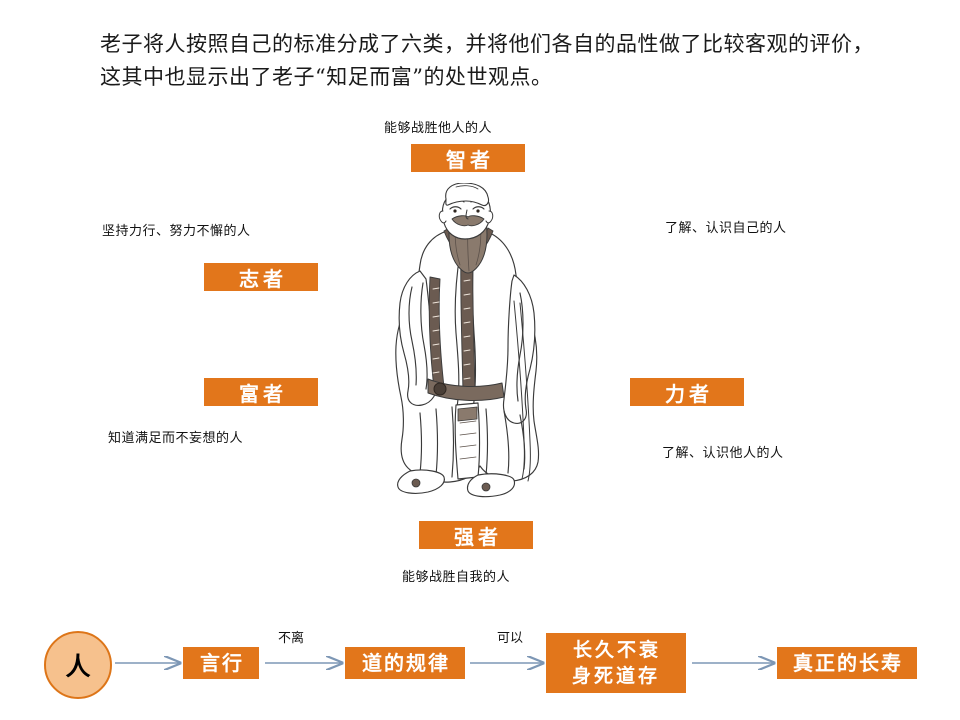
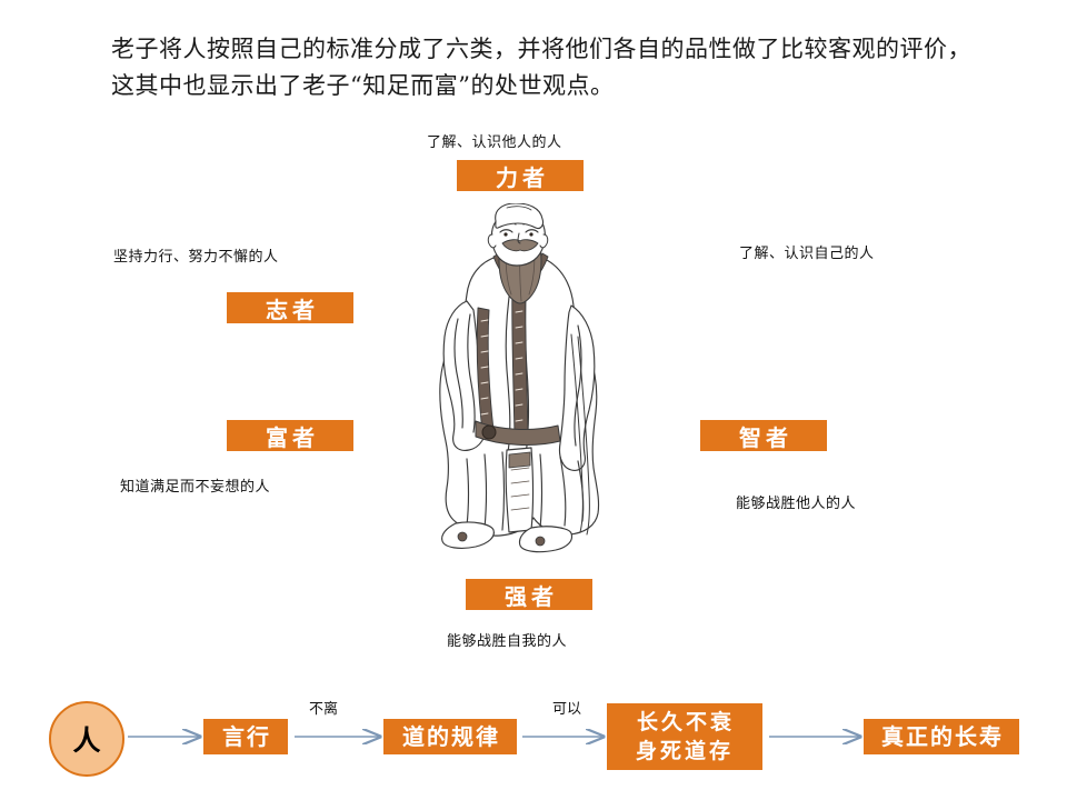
  老子将人按照自己的标准分成了六类，并将他们各自的品性做了比较客观的评价，这其中也显示出了老子“知足而富”的处世观点。
- 能够战胜他人的人
+ 了解、认识他人的人
- 智者
+ 力者
  坚持力行、努力不懈的人
  志者
  了解、认识自己的人
  富者
  知道满足而不妄想的人
- 力者
+ 智者
- 了解、认识他人的人
+ 能够战胜他人的人
  强者
  能够战胜自我的人
  人
  言行
  不离
  道的规律
  可以
  长久不衰
  身死道存
  真正的长寿
